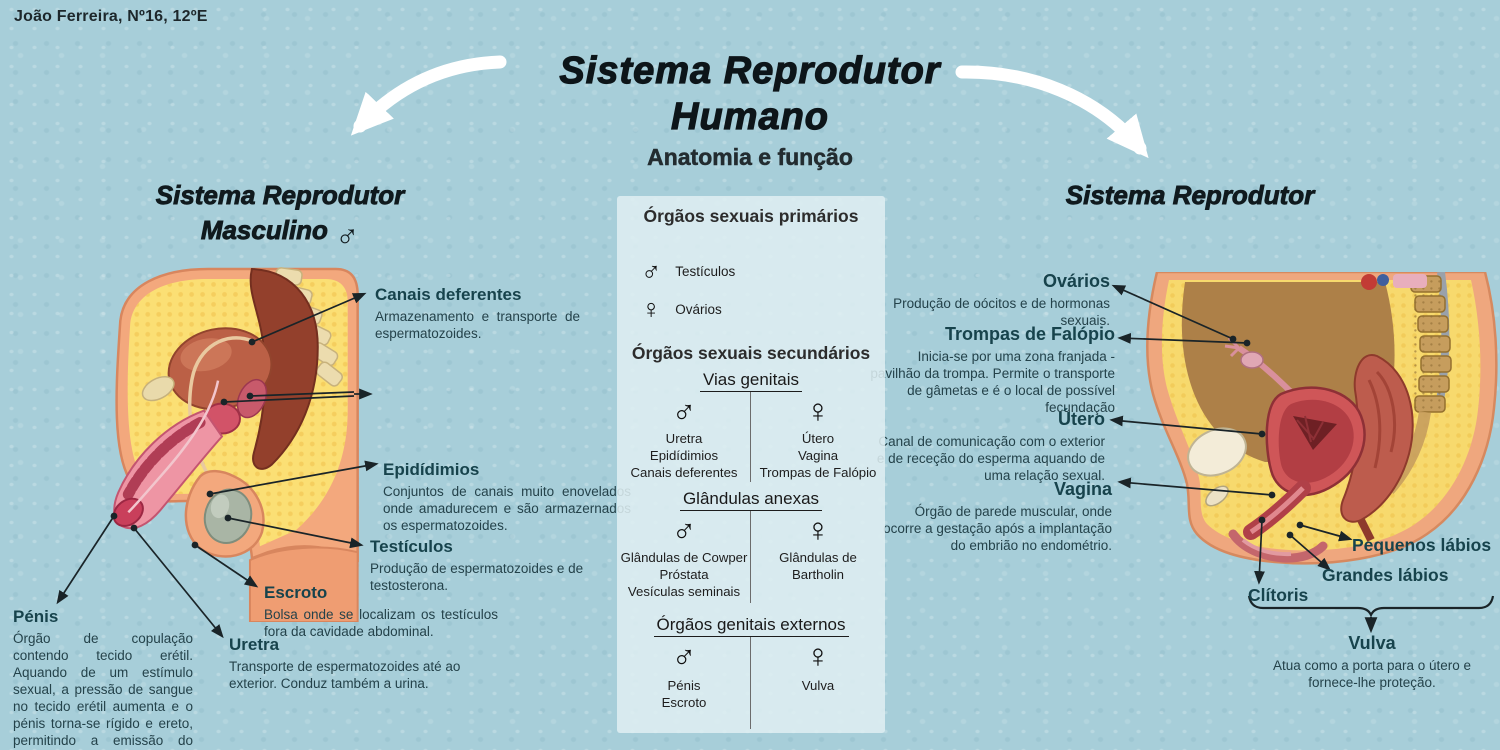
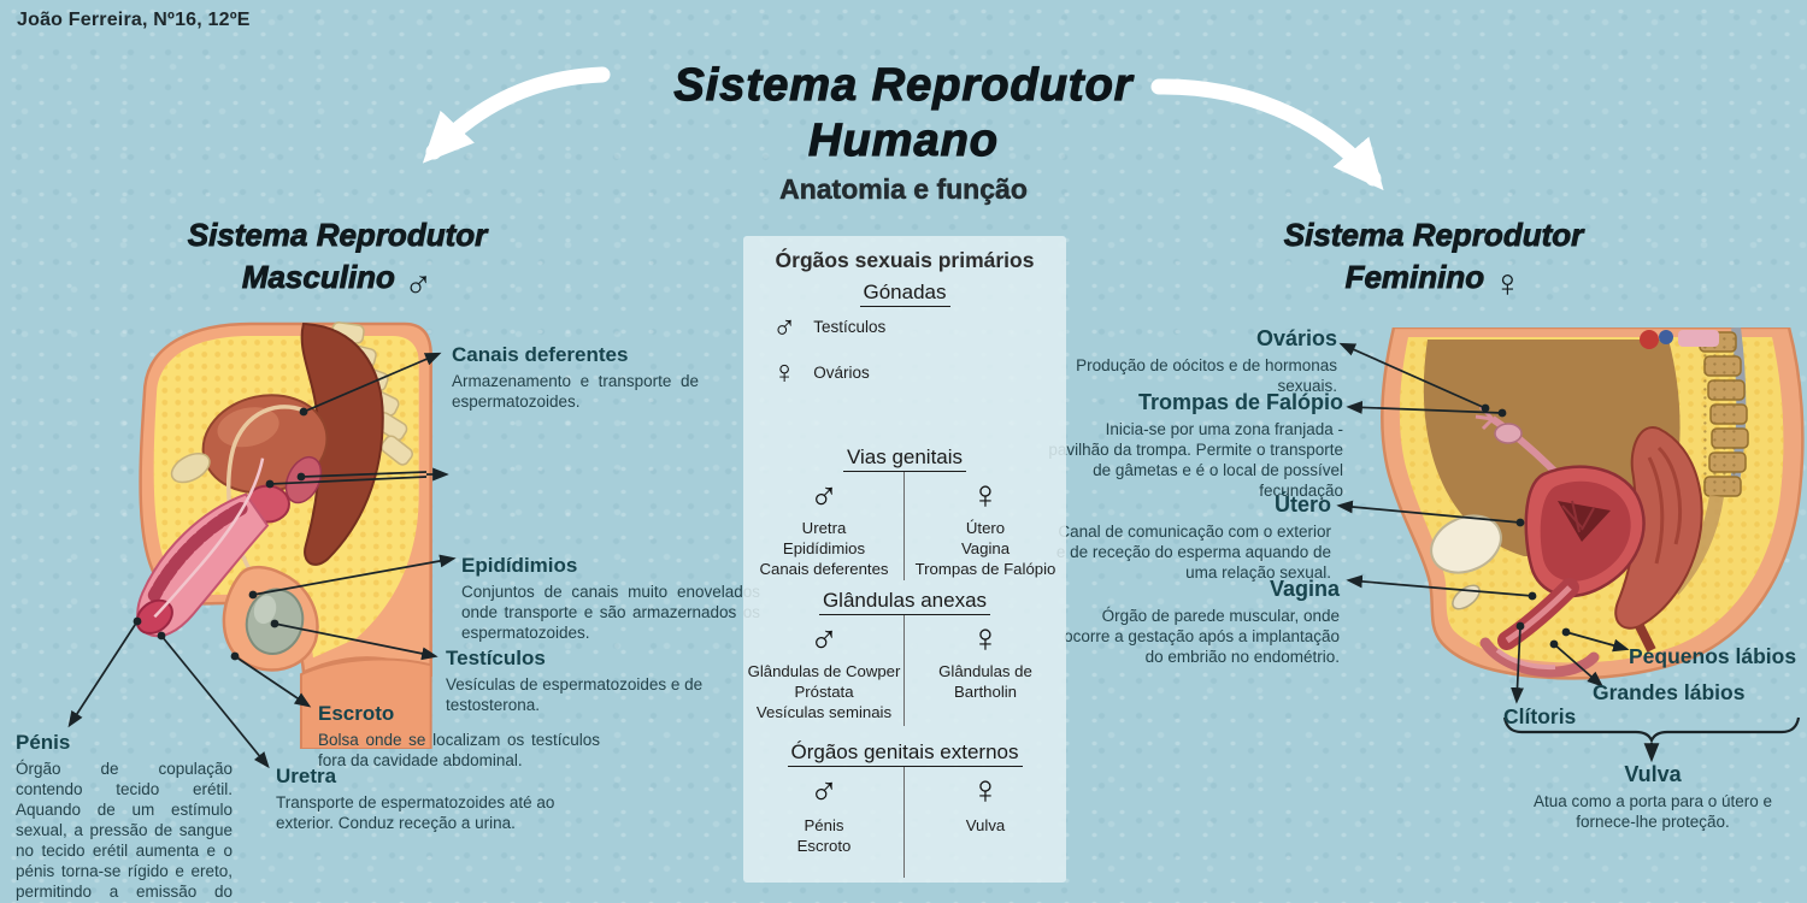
  João Ferreira, Nº16, 12ºE
  Sistema Reprodutor
  Humano
  Anatomia e função
  Sistema Reprodutor
  Masculino ♂
  Sistema Reprodutor
+ Feminino ♀
  Canais deferentes
  Armazenamento e transporte de espermatozoides.
  Epidídimios
- Conjuntos de canais muito enovelados onde amadurecem e são armazernados os espermatozoides.
+ Conjuntos de canais muito enovelados onde transporte e são armazernados os espermatozoides.
  Testículos
- Produção de espermatozoides e de testosterona.
+ Vesículas de espermatozoides e de testosterona.
  Escroto
  Bolsa onde se localizam os testículos fora da cavidade abdominal.
  Pénis
  Órgão de copulação contendo tecido erétil. Aquando de um estímulo sexual, a pressão de sangue no tecido erétil aumenta e o pénis torna-se rígido e ereto, permitindo a emissão do
  Uretra
- Transporte de espermatozoides até ao exterior. Conduz também a urina.
+ Transporte de espermatozoides até ao exterior. Conduz receção a urina.
  Ovários
  Produção de oócitos e de hormonas sexuais.
  Trompas de Falópio
  Inicia-se por uma zona franjada - pavilhão da trompa. Permite o transporte de gâmetas e é o local de possível fecundação
  Útero
  Canal de comunicação com o exterior e de receção do esperma aquando de uma relação sexual.
  Vagina
  Órgão de parede muscular, onde ocorre a gestação após a implantação do embrião no endométrio.
  Pequenos lábios
  Grandes lábios
  Clítoris
  Vulva
  Atua como a porta para o útero e fornece-lhe proteção.
  Órgãos sexuais primários
+ Gónadas
  ♂
  Testículos
  ♀
  Ovários
- Órgãos sexuais secundários
  Vias genitais
  ♂
  ♀
  Uretra
  Epidídimios
  Canais deferentes
  Útero
  Vagina
  Trompas de Falópio
  Glândulas anexas
  ♂
  ♀
  Glândulas de Cowper
  Próstata
  Vesículas seminais
  Glândulas de Bartholin
  Órgãos genitais externos
  ♂
  ♀
  Pénis
  Escroto
  Vulva
